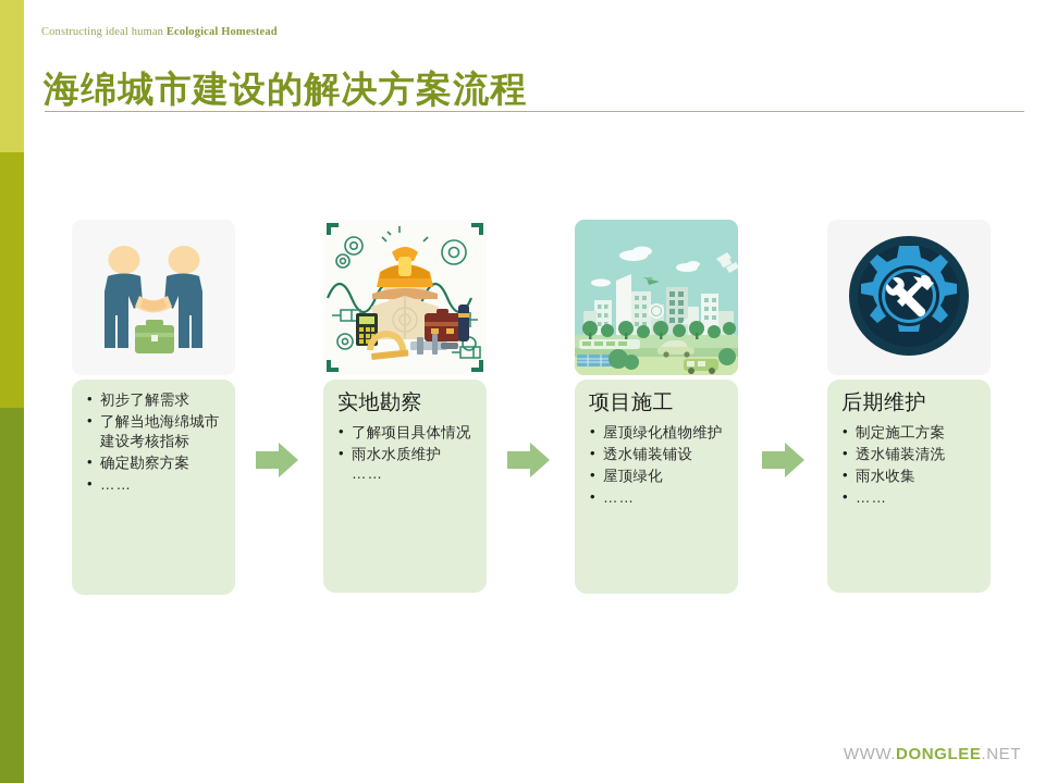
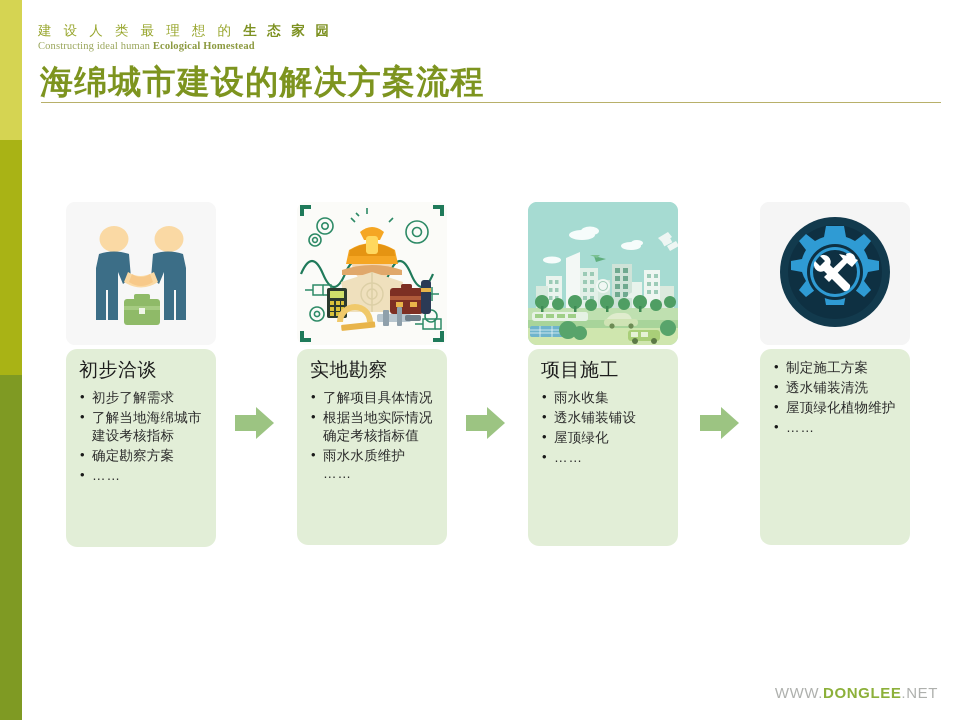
+ 建 设 人 类 最 理 想 的 生 态 家 园
  Constructing ideal human Ecological Homestead
  海绵城市建设的解决方案流程
+ 初步洽谈
  初步了解需求
  了解当地海绵城市建设考核指标
  确定勘察方案
  ……
  实地勘察
  了解项目具体情况
+ 根据当地实际情况确定考核指标值
  雨水水质维护
  ……
  项目施工
- 屋顶绿化植物维护
+ 雨水收集
  透水铺装铺设
  屋顶绿化
  ……
- 后期维护
  制定施工方案
  透水铺装清洗
- 雨水收集
+ 屋顶绿化植物维护
  ……
  WWW.DONGLEE.NET
